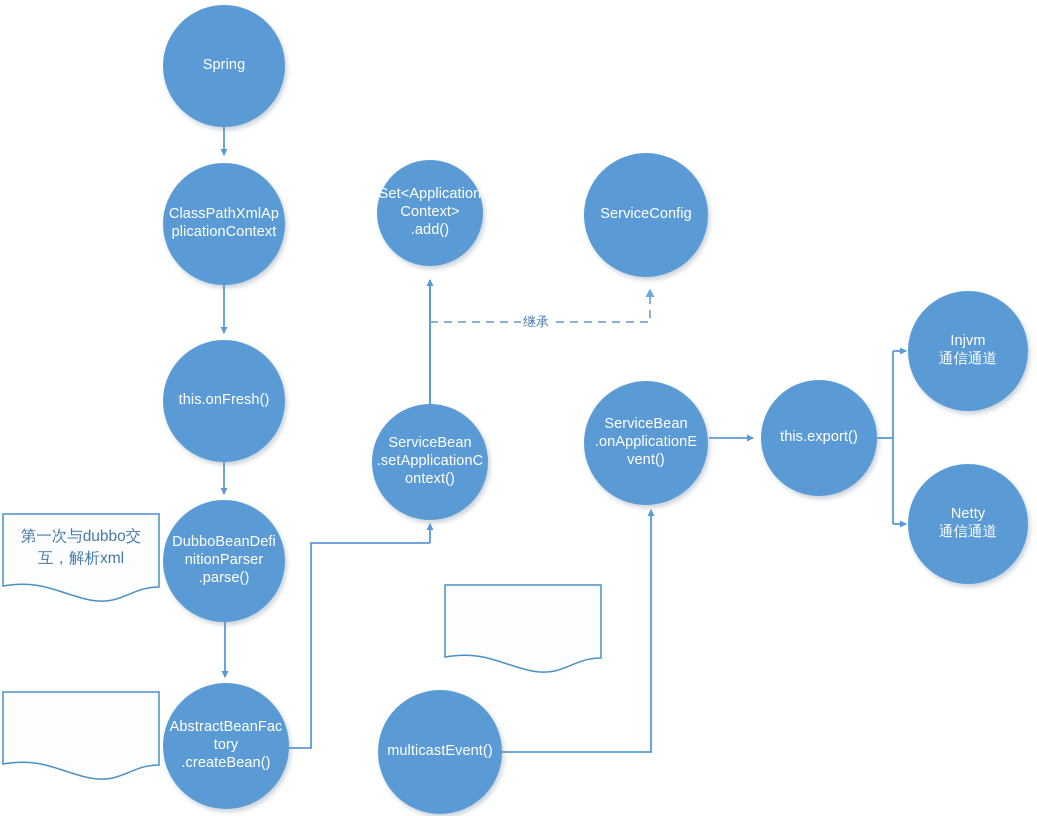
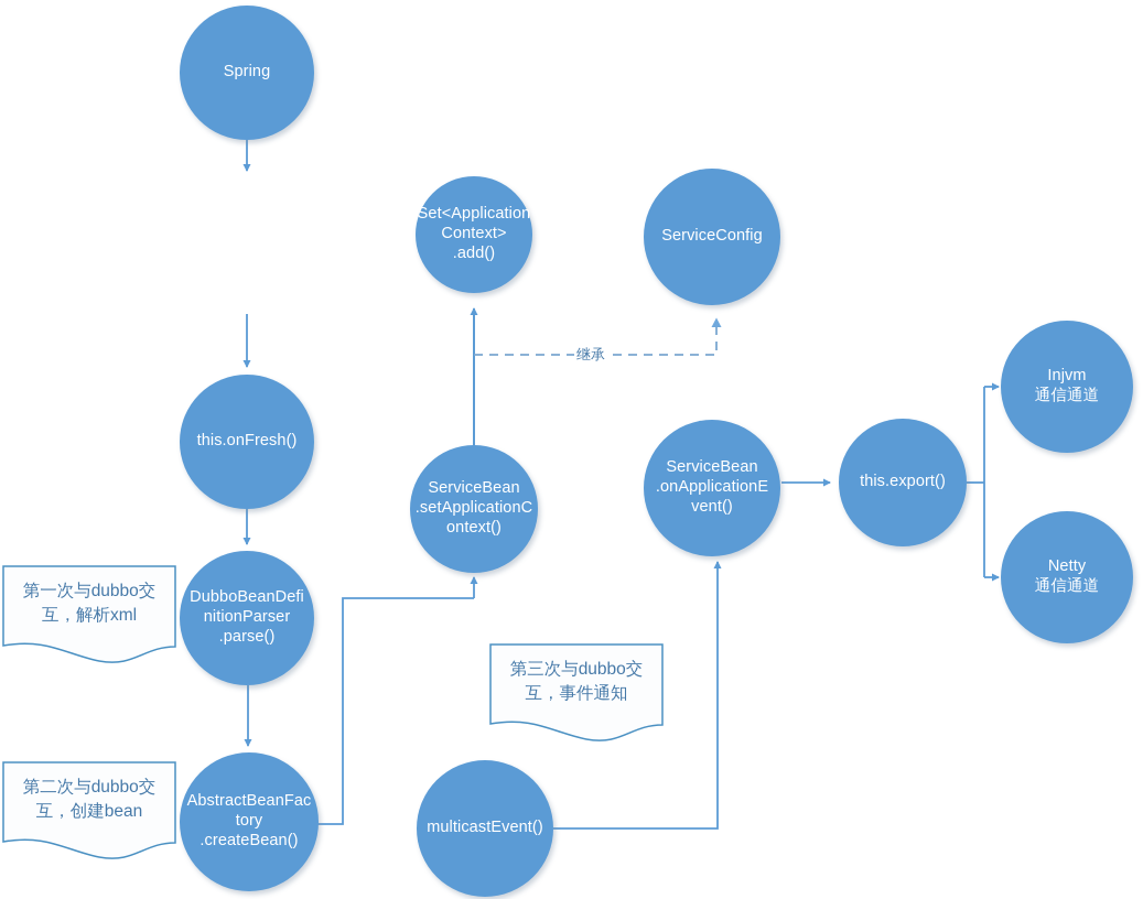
  Spring
- ClassPathXmlAp
- plicationContext
  this.onFresh()
  DubboBeanDefi
  nitionParser
  .parse()
  AbstractBeanFac
  tory
  .createBean()
  Set<Application
  Context>
  .add()
  ServiceConfig
  ServiceBean
  .setApplicationC
  ontext()
  ServiceBean
  .onApplicationE
  vent()
  this.export()
  Injvm
  通信通道
  Netty
  通信通道
  multicastEvent()
  第一次与dubbo交
  互，解析xml
+ 第二次与dubbo交
+ 互，创建bean
+ 第三次与dubbo交
+ 互，事件通知
  继承
